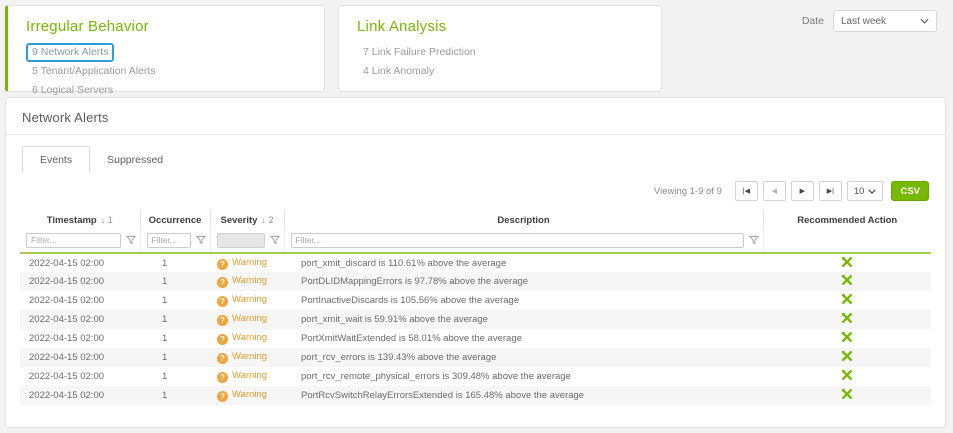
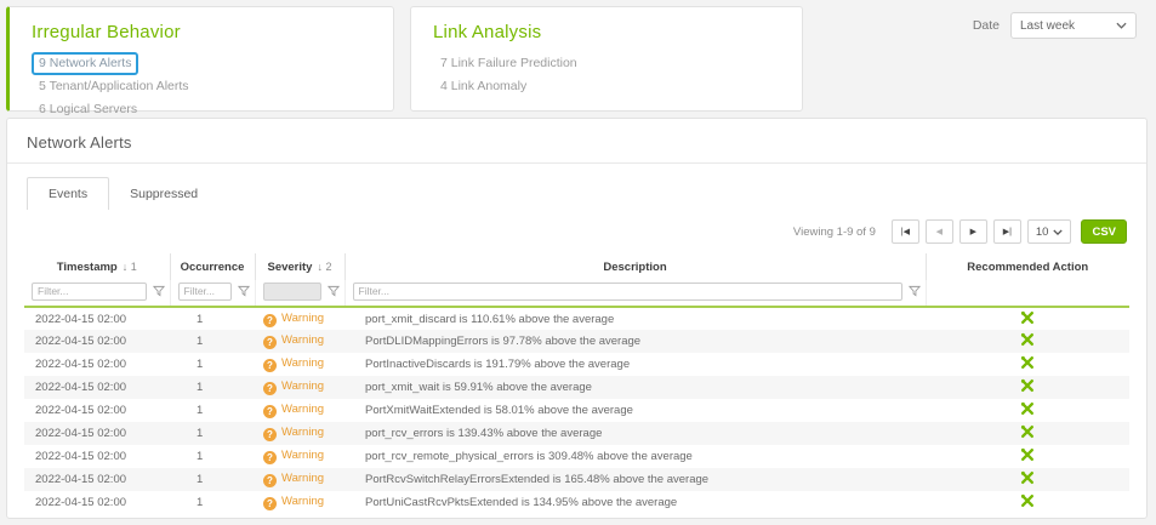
  Irregular Behavior
  9 Network Alerts
  5 Tenant/Application Alerts
  6 Logical Servers
  Link Analysis
  7 Link Failure Prediction
  4 Link Anomaly
  Date
  Last week
  Network Alerts
  Events
  Suppressed
  Viewing 1-9 of 9
  10
  CSV
  Timestamp ↓ 1	Occurrence	Severity ↓ 2	Description	Recommended Action
  Filter...	Filter...		Filter...
  2022-04-15 02:00	1	? Warning	port_xmit_discard is 110.61% above the average
  2022-04-15 02:00	1	? Warning	PortDLIDMappingErrors is 97.78% above the average
- 2022-04-15 02:00	1	? Warning	PortInactiveDiscards is 105.56% above the average
+ 2022-04-15 02:00	1	? Warning	PortInactiveDiscards is 191.79% above the average
  2022-04-15 02:00	1	? Warning	port_xmit_wait is 59.91% above the average
  2022-04-15 02:00	1	? Warning	PortXmitWaitExtended is 58.01% above the average
  2022-04-15 02:00	1	? Warning	port_rcv_errors is 139.43% above the average
  2022-04-15 02:00	1	? Warning	port_rcv_remote_physical_errors is 309.48% above the average
  2022-04-15 02:00	1	? Warning	PortRcvSwitchRelayErrorsExtended is 165.48% above the average
+ 2022-04-15 02:00	1	? Warning	PortUniCastRcvPktsExtended is 134.95% above the average
